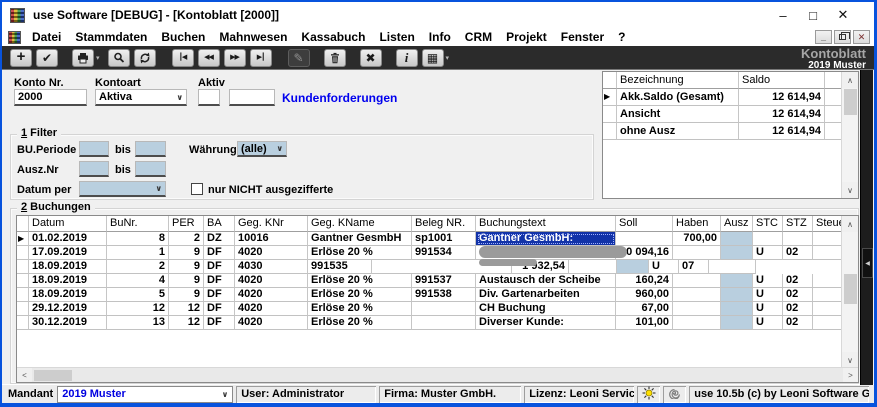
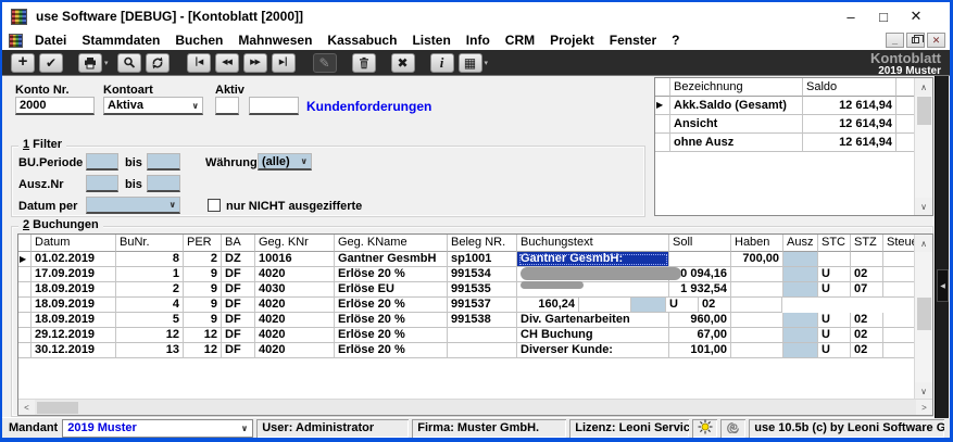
  use Software [DEBUG] - [Kontoblatt [2000]]
  –
  □
  ✕
  Datei
  Stammdaten
  Buchen
  Mahnwesen
  Kassabuch
  Listen
  Info
  CRM
  Projekt
  Fenster
  ?
  _
  ✕
  +
  ✔
  ✎
  ✖
  i
  ▦
  Kontoblatt
  2019 Muster
  Konto Nr.
  2000
  Kontoart
  Aktiva
  ∨
  Aktiv
  Kundenforderungen
  1 Filter
  BU.Periode
  bis
  Währung
  (alle)
  ∨
  Ausz.Nr
  bis
  Datum per
  ∨
  nur NICHT ausgezifferte
  Bezeichnung
  Saldo
  ▶
  Akk.Saldo (Gesamt)
  12 614,94
  Ansicht
  12 614,94
  ohne Ausz
  12 614,94
  ∧
  ∨
  2 Buchungen
  Datum
  BuNr.
  PER
  BA
  Geg. KNr
  Geg. KName
  Beleg NR.
  Buchungstext
  Soll
  Haben
  Ausz
  STC
  STZ
  Steu
  ▶
  01.02.2019
  8
  2
  DZ
  10016
  Gantner GesmbH
  sp1001
  Gantner GesmbH:
  700,00
  17.09.2019
  1
  9
  DF
  4020
  Erlöse 20 %
  991534
  0 094,16
  U
  02
  18.09.2019
  2
  9
  DF
  4030
+ Erlöse EU
  991535
  1 932,54
  U
  07
  18.09.2019
  4
  9
  DF
  4020
  Erlöse 20 %
  991537
- Austausch der Scheibe
  160,24
  U
  02
  18.09.2019
  5
  9
  DF
  4020
  Erlöse 20 %
  991538
  Div. Gartenarbeiten
  960,00
  U
  02
  29.12.2019
  12
  12
  DF
  4020
  Erlöse 20 %
  CH Buchung
  67,00
  U
  02
  30.12.2019
  13
  12
  DF
  4020
  Erlöse 20 %
  Diverser Kunde:
  101,00
  U
  02
  ∧
  ∨
  <
  >
  Mandant
  2019 Muster
  ∨
  User: Administrator
  Firma: Muster GmbH.
  Lizenz: Leoni Servic
  use 10.5b (c) by Leoni Software G
